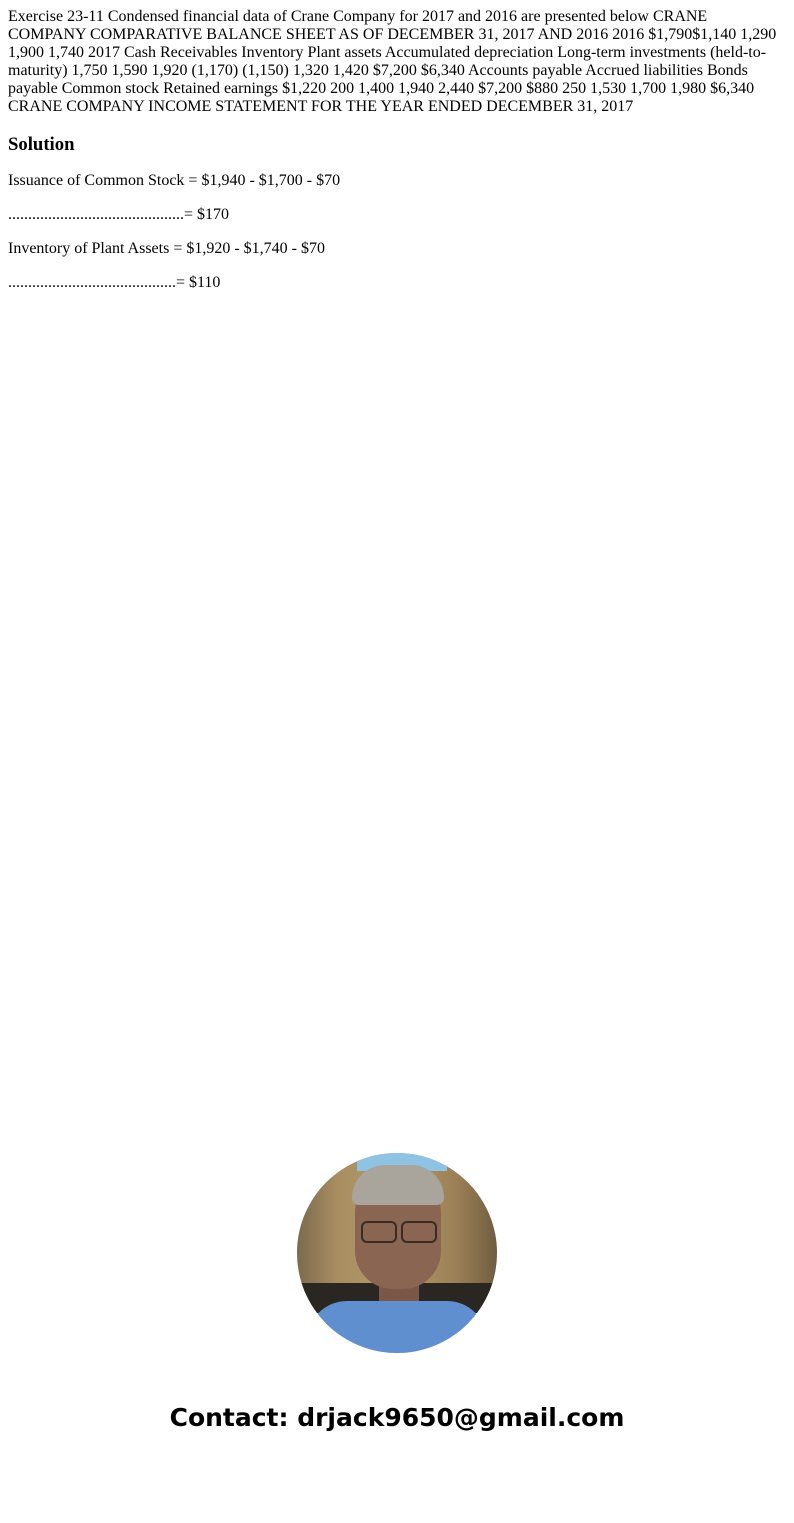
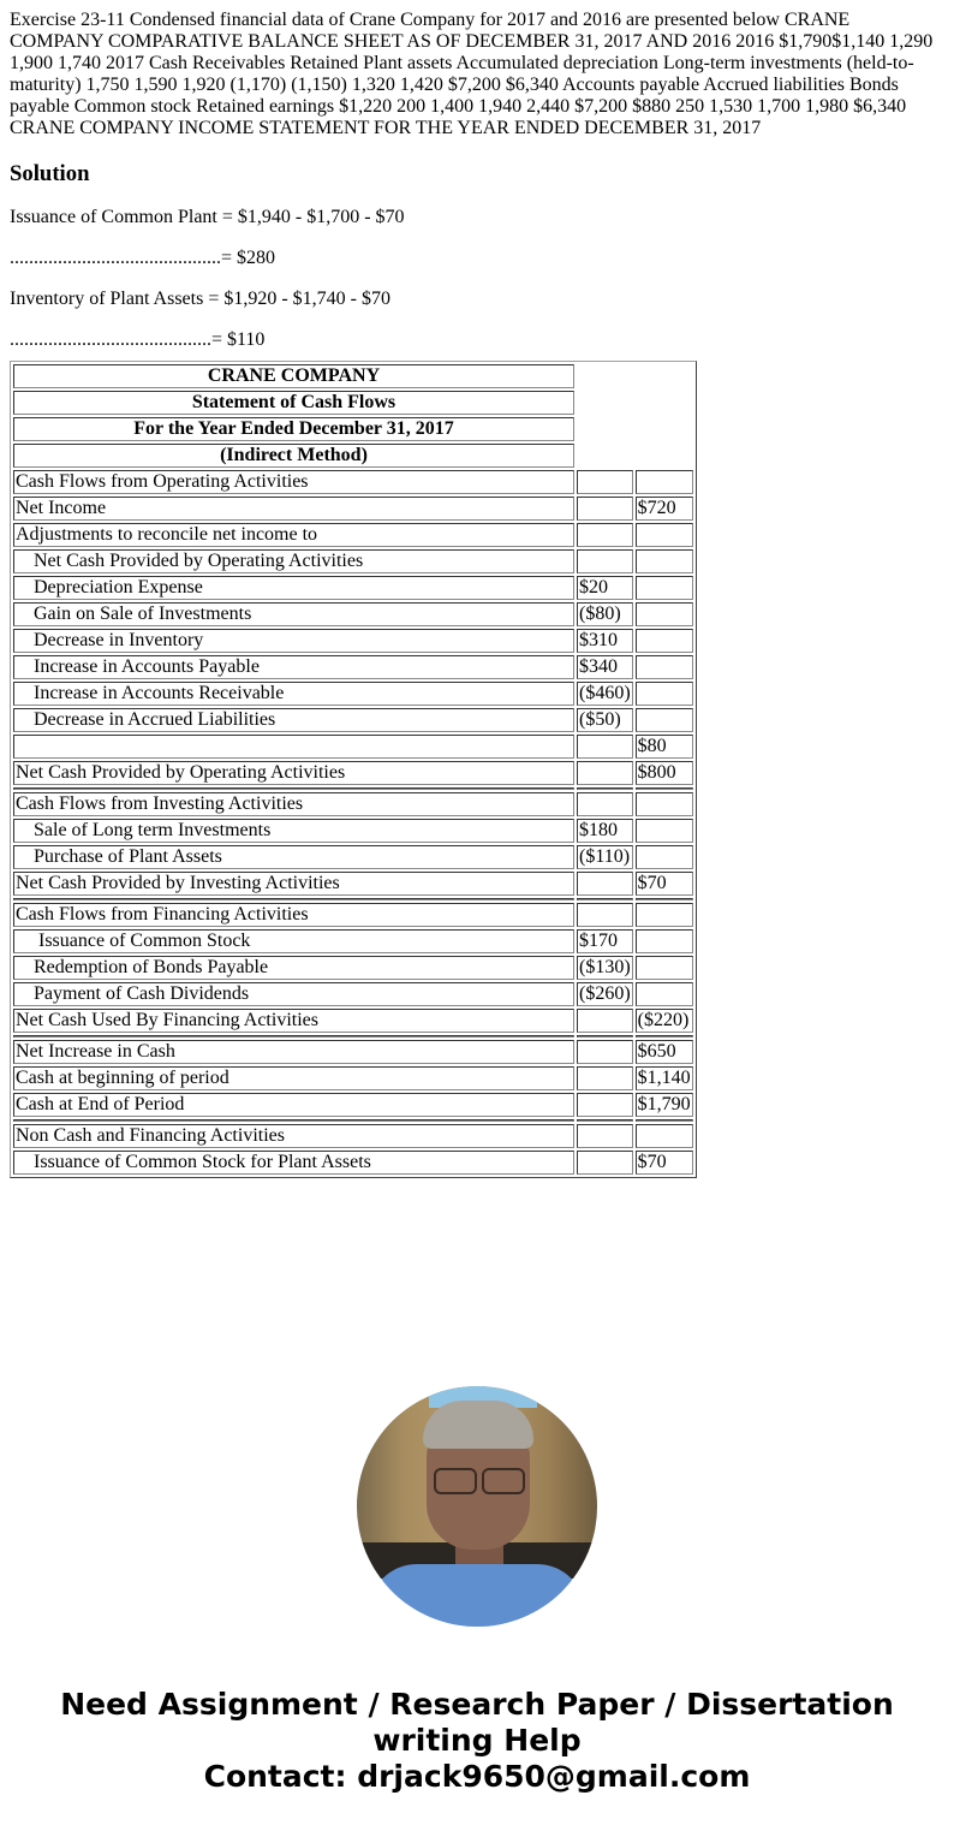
- Exercise 23-11 Condensed financial data of Crane Company for 2017 and 2016 are presented below CRANE COMPANY COMPARATIVE BALANCE SHEET AS OF DECEMBER 31, 2017 AND 2016 2016 $1,790$1,140 1,290 1,900 1,740 2017 Cash Receivables Inventory Plant assets Accumulated depreciation Long-term investments (held-to-maturity) 1,750 1,590 1,920 (1,170) (1,150) 1,320 1,420 $7,200 $6,340 Accounts payable Accrued liabilities Bonds payable Common stock Retained earnings $1,220 200 1,400 1,940 2,440 $7,200 $880 250 1,530 1,700 1,980 $6,340 CRANE COMPANY INCOME STATEMENT FOR THE YEAR ENDED DECEMBER 31, 2017
+ Exercise 23-11 Condensed financial data of Crane Company for 2017 and 2016 are presented below CRANE COMPANY COMPARATIVE BALANCE SHEET AS OF DECEMBER 31, 2017 AND 2016 2016 $1,790$1,140 1,290 1,900 1,740 2017 Cash Receivables Retained Plant assets Accumulated depreciation Long-term investments (held-to-maturity) 1,750 1,590 1,920 (1,170) (1,150) 1,320 1,420 $7,200 $6,340 Accounts payable Accrued liabilities Bonds payable Common stock Retained earnings $1,220 200 1,400 1,940 2,440 $7,200 $880 250 1,530 1,700 1,980 $6,340 CRANE COMPANY INCOME STATEMENT FOR THE YEAR ENDED DECEMBER 31, 2017
  Solution
- Issuance of Common Stock = $1,940 - $1,700 - $70
+ Issuance of Common Plant = $1,940 - $1,700 - $70
- ............................................= $170
+ ............................................= $280
  Inventory of Plant Assets = $1,920 - $1,740 - $70
  ..........................................= $110
+ CRANE COMPANY
+ Statement of Cash Flows
+ For the Year Ended December 31, 2017
+ (Indirect Method)
+ Cash Flows from Operating Activities
+ Net Income		$720
+ Adjustments to reconcile net income to
+ Net Cash Provided by Operating Activities
+ Depreciation Expense	$20
+ Gain on Sale of Investments	($80)
+ Decrease in Inventory	$310
+ Increase in Accounts Payable	$340
+ Increase in Accounts Receivable	($460)
+ Decrease in Accrued Liabilities	($50)
+ 		$80
+ Net Cash Provided by Operating Activities		$800
+ Cash Flows from Investing Activities
+ Sale of Long term Investments	$180
+ Purchase of Plant Assets	($110)
+ Net Cash Provided by Investing Activities		$70
+ Cash Flows from Financing Activities
+ Issuance of Common Stock	$170
+ Redemption of Bonds Payable	($130)
+ Payment of Cash Dividends	($260)
+ Net Cash Used By Financing Activities		($220)
+ Net Increase in Cash		$650
+ Cash at beginning of period		$1,140
+ Cash at End of Period		$1,790
+ Non Cash and Financing Activities
+ Issuance of Common Stock for Plant Assets		$70
+ Need Assignment / Research Paper / Dissertation
+ writing Help
  Contact: drjack9650@gmail.com
